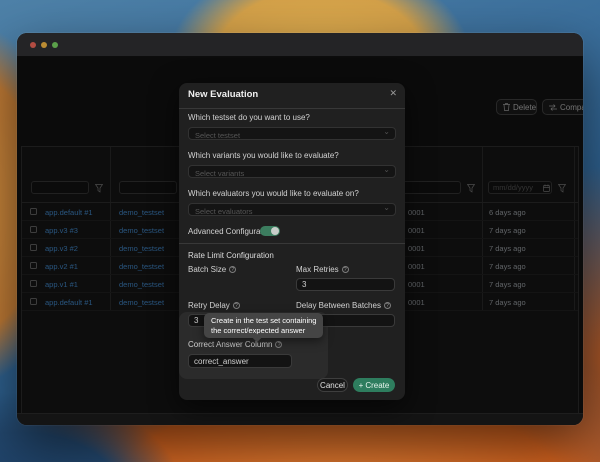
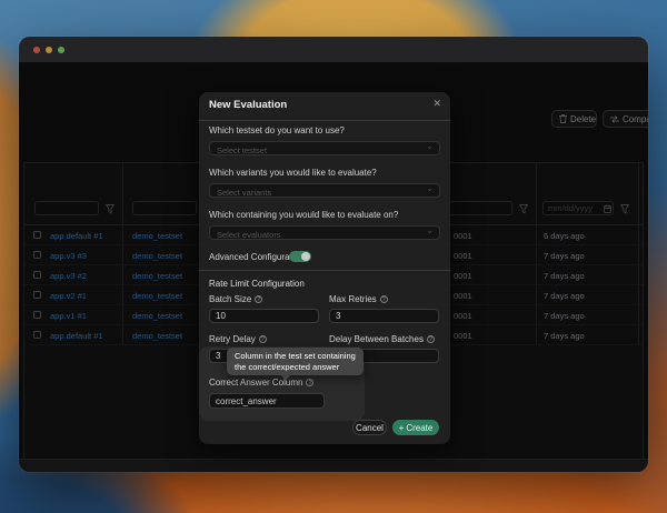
  Delete
  mm/dd/yyyy
  app.default #1
  demo_testset
  0001
  6 days ago
  app.v3 #3
  demo_testset
  0001
  7 days ago
  app.v3 #2
  demo_testset
  0001
  7 days ago
  app.v2 #1
  demo_testset
  0001
  7 days ago
  app.v1 #1
  demo_testset
  0001
  7 days ago
  app.default #1
  demo_testset
  0001
  7 days ago
  New Evaluation
  ✕
  Which testset do you want to use?
  Select testset
  ⌄
  Which variants you would like to evaluate?
  Select variants
  ⌄
- Which evaluators you would like to evaluate on?
+ Which containing you would like to evaluate on?
  Select evaluators
  ⌄
  Advanced Configura
  Rate Limit Configuration
  Batch Size
  Max Retries
+ 10
  3
  Retry Delay
  Delay Between Batches
  3
  Correct Answer Column
  correct_answer
  Cancel
  +
  Create
- Create in the test set containing
+ Column in the test set containing
  the correct/expected answer
